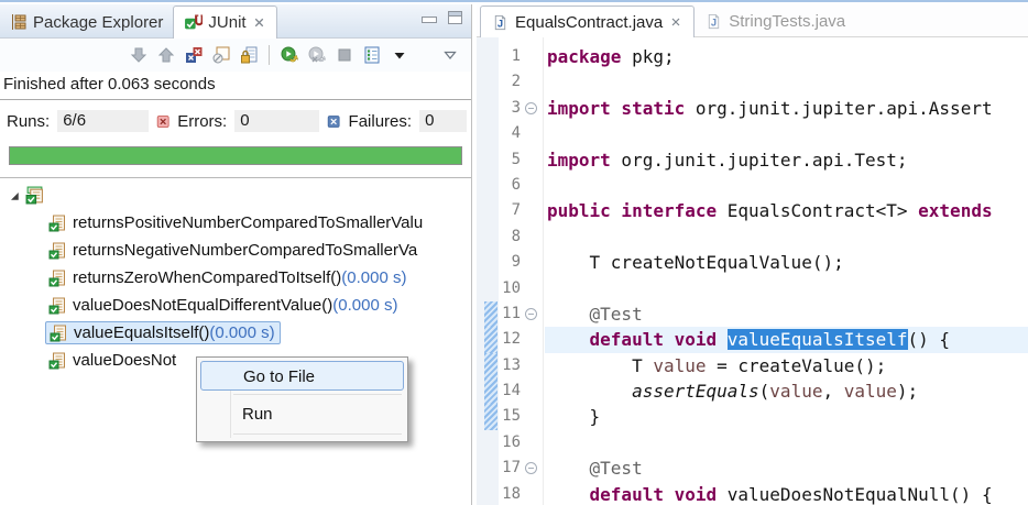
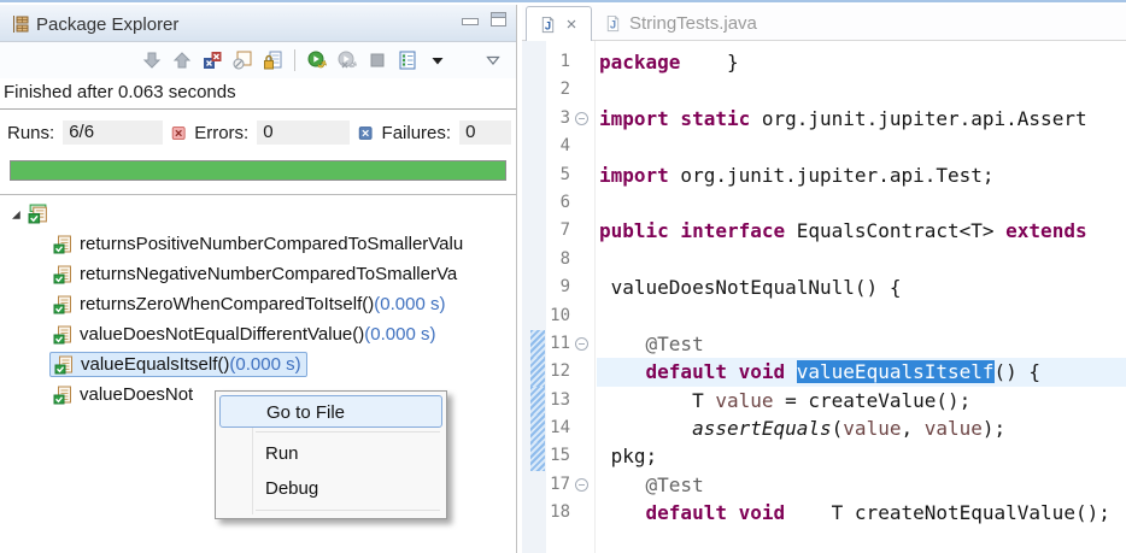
  Package Explorer
- JUnit
  Finished after 0.063 seconds
  Runs:
  6/6
  Errors:
  0
  Failures:
  0
  returnsPositiveNumberComparedToSmallerValu
  returnsNegativeNumberComparedToSmallerVa
  returnsZeroWhenComparedToItself()
  (0.000 s)
  valueDoesNotEqualDifferentValue()
  (0.000 s)
  valueEqualsItself()
  (0.000 s)
  valueDoesNot
- EqualsContract.java
  StringTests.java
  1
- package pkg;
+ package }
  2
  3
  import static org.junit.jupiter.api.Assert
  4
  5
  import org.junit.jupiter.api.Test;
  6
  7
  public interface EqualsContract<T> extends
  8
  9
- T createNotEqualValue();
+ valueDoesNotEqualNull() {
  10
  11
  @Test
  12
  default void valueEqualsItself() {
  13
  T value = createValue();
  14
  assertEquals(value, value);
  15
- }
+ pkg;
- 16
  17
  @Test
  18
- default void valueDoesNotEqualNull() {
+ default void T createNotEqualValue();
  Go to File
  Run
+ Debug
